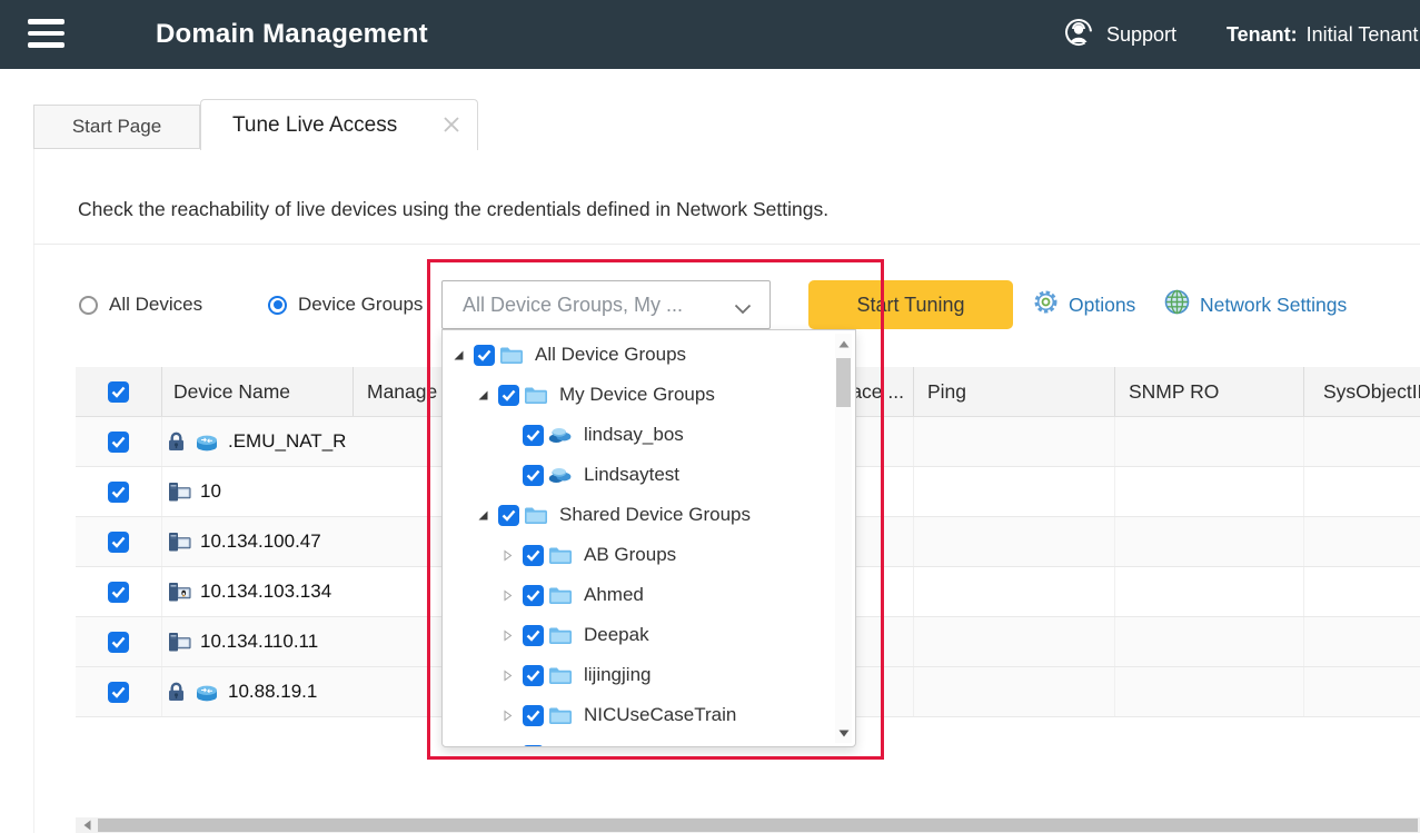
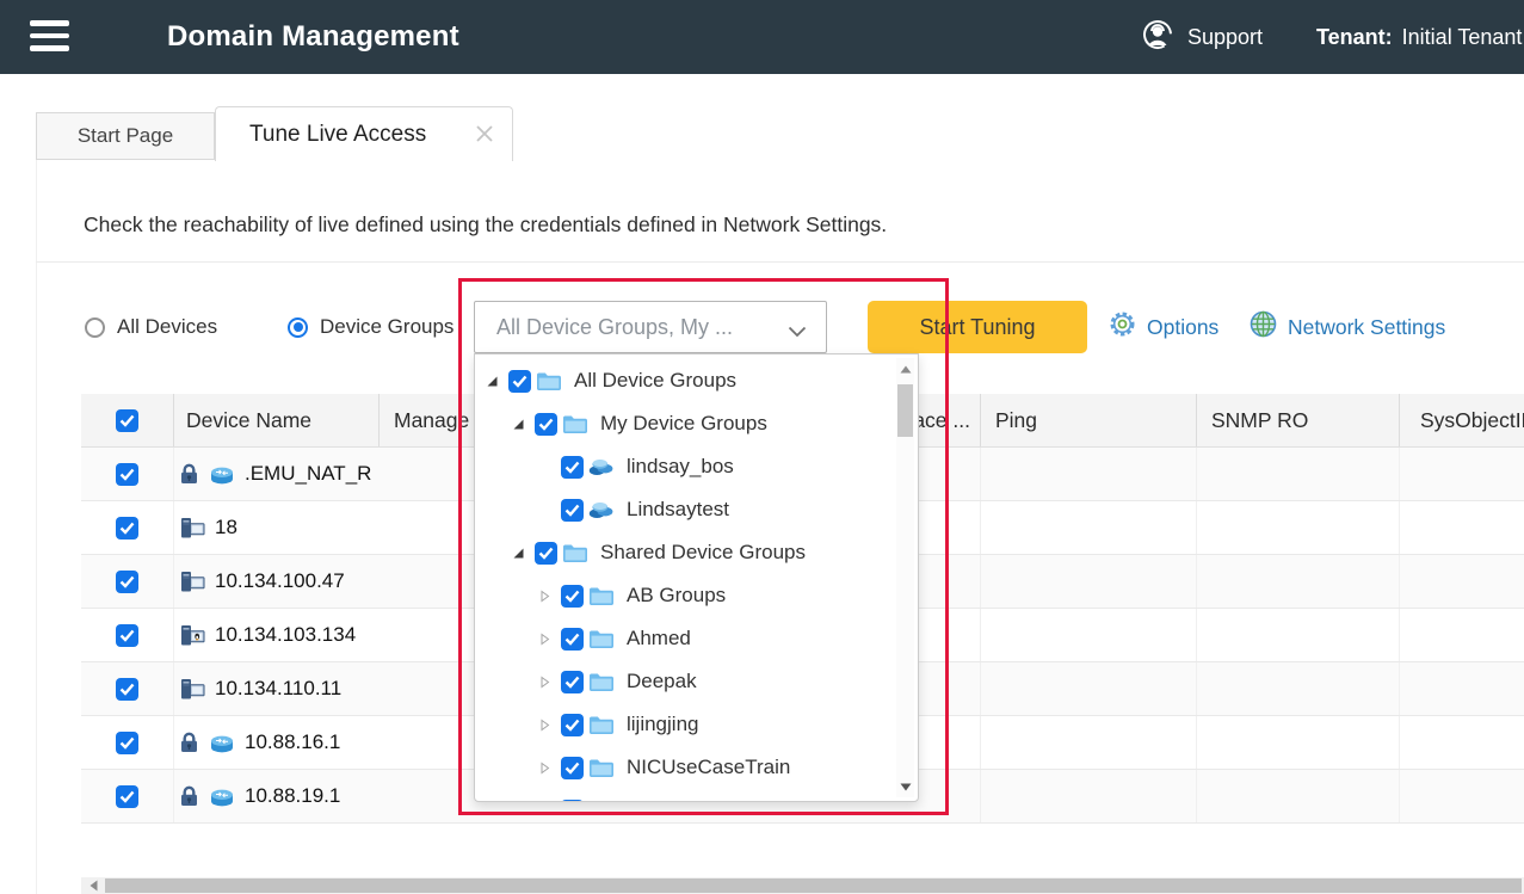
  Domain Management
  Support
  Tenant:
  Initial Tenant
  Start Page
  Tune Live Access
- Check the reachability of live devices using the credentials defined in Network Settings.
+ Check the reachability of live defined using the credentials defined in Network Settings.
  All Devices
  Device Groups
  All Device Groups, My ...
  Start Tuning
  Options
  Network Settings
  Device Name
  Manage
  ace ...
  Ping
  SNMP RO
  SysObjectI
  .EMU_NAT_R
- 10
+ 18
  10.134.100.47
  10.134.103.134
  10.134.110.11
+ 10.88.16.1
  10.88.19.1
  All Device Groups
  My Device Groups
  lindsay_bos
  Lindsaytest
  Shared Device Groups
  AB Groups
  Ahmed
  Deepak
  lijingjing
  NICUseCaseTrain
